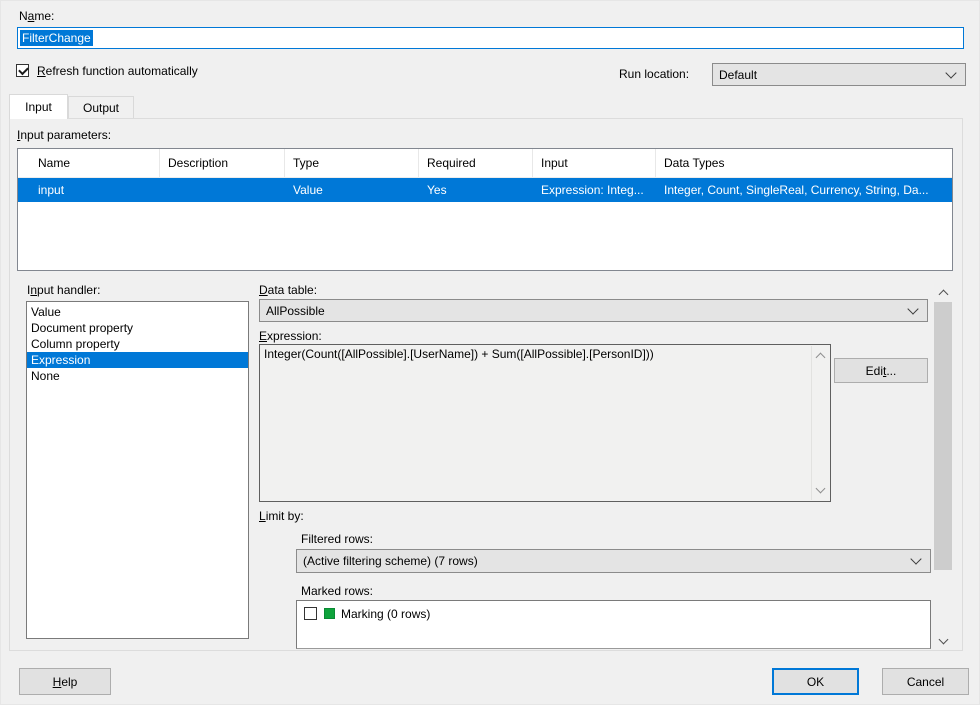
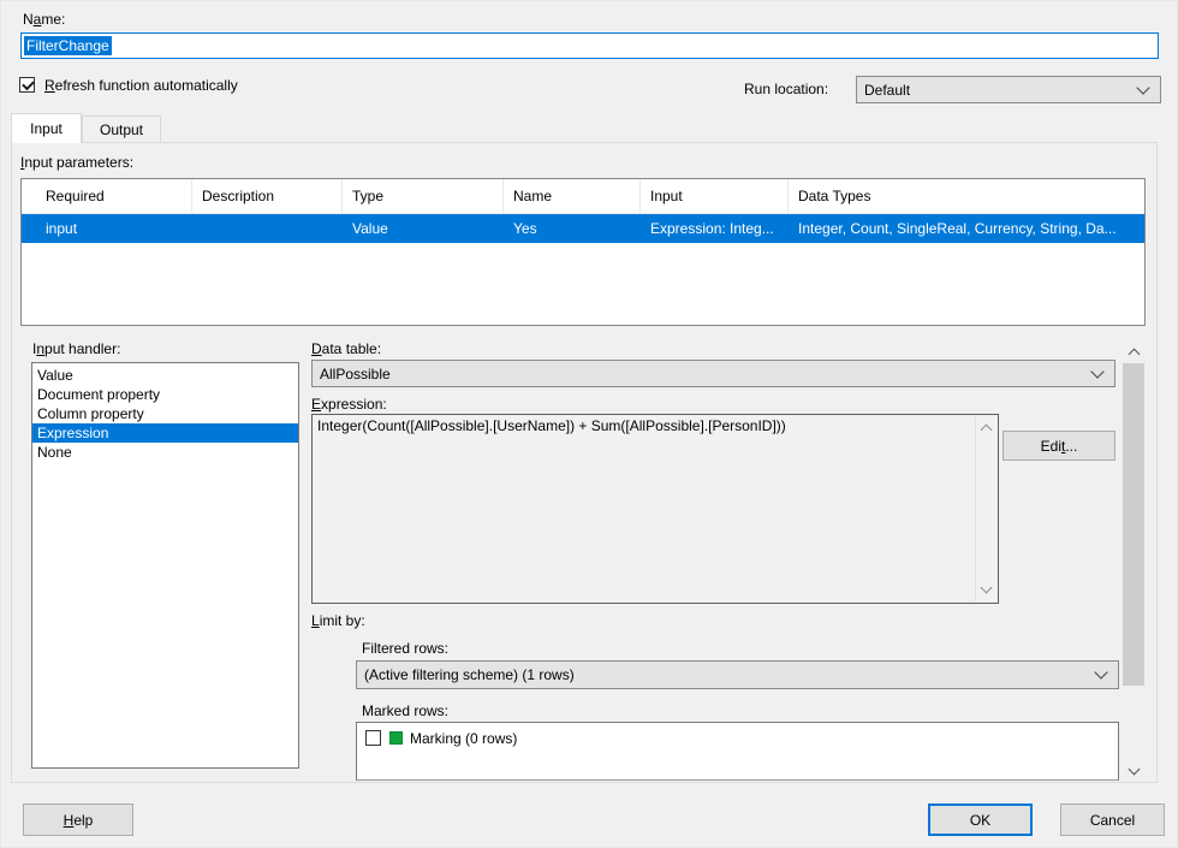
  Name:
  FilterChange
  Refresh function automatically
  Run location:
  Default
  Input
  Output
  Input parameters:
- Name
+ Required
  Description
  Type
- Required
+ Name
  Input
  Data Types
  input
  Value
  Yes
  Expression: Integ...
  Integer, Count, SingleReal, Currency, String, Da...
  Input handler:
  Value
  Document property
  Column property
  Expression
  None
  Data table:
  AllPossible
  Expression:
  Integer(Count([AllPossible].[UserName]) + Sum([AllPossible].[PersonID]))
  Edit...
  Limit by:
  Filtered rows:
- (Active filtering scheme) (7 rows)
+ (Active filtering scheme) (1 rows)
  Marked rows:
  Marking (0 rows)
  Help
  OK
  Cancel
